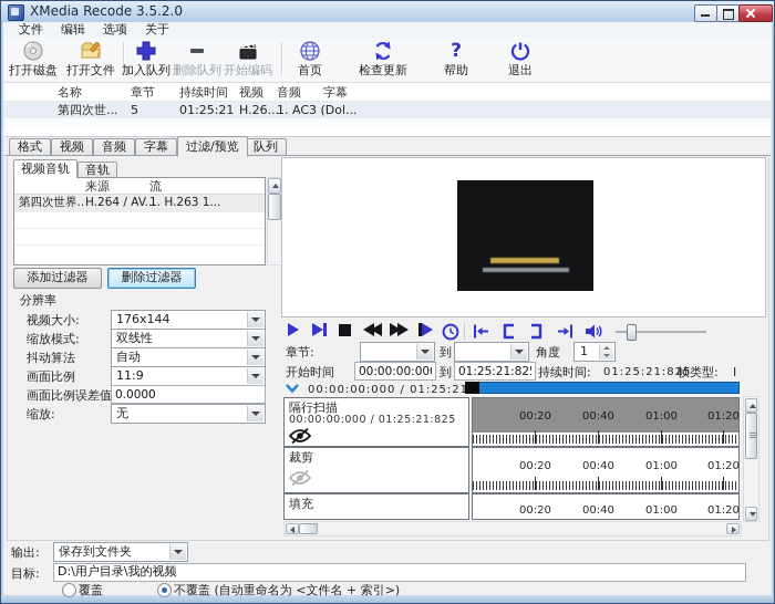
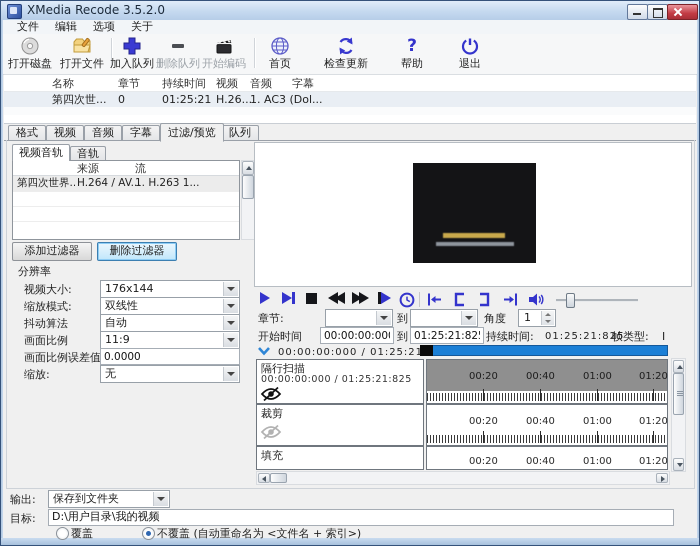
  XMedia Recode 3.5.2.0
  文件
  编辑
  选项
  关于
  打开磁盘
  打开文件
  加入队列
  删除队列
  开始编码
  首页
  检查更新
  ?
  帮助
  退出
  名称
  章节
  持续时间
  视频
  音频
  字幕
  第四次世...
- 5
+ 0
  01:25:21
  H.26...
  1. AC3 (Dol...
  格式
  视频
  音频
  字幕
  过滤/预览
  队列
  视频音轨
  音轨
  来源
  流
  第四次世界..
  H.264 / AV...
  1. H.263 1...
  添加过滤器
  删除过滤器
  分辨率
  视频大小:
  176x144
  缩放模式:
  双线性
  抖动算法
  自动
  画面比例
  11:9
  画面比例误差值
  0.0000
  缩放:
  无
  章节:
  到
  角度
  1
  开始时间
  00:00:00:00
  到
  01:25:21:82
  持续时间:
  01:25:21:825
  帧类型:
  I
  00:00:00:000 / 01:25:2
  隔行扫描
  00:00:00:000 / 01:25:21:825
  00:20
  00:40
  01:00
  01:20
  裁剪
  00:20
  00:40
  01:00
  01:20
  填充
  00:20
  00:40
  01:00
  01:20
  输出:
  保存到文件夹
  目标:
  D:\用户目录\我的视频
  覆盖
  不覆盖 (自动重命名为 <文件名 + 索引>)
